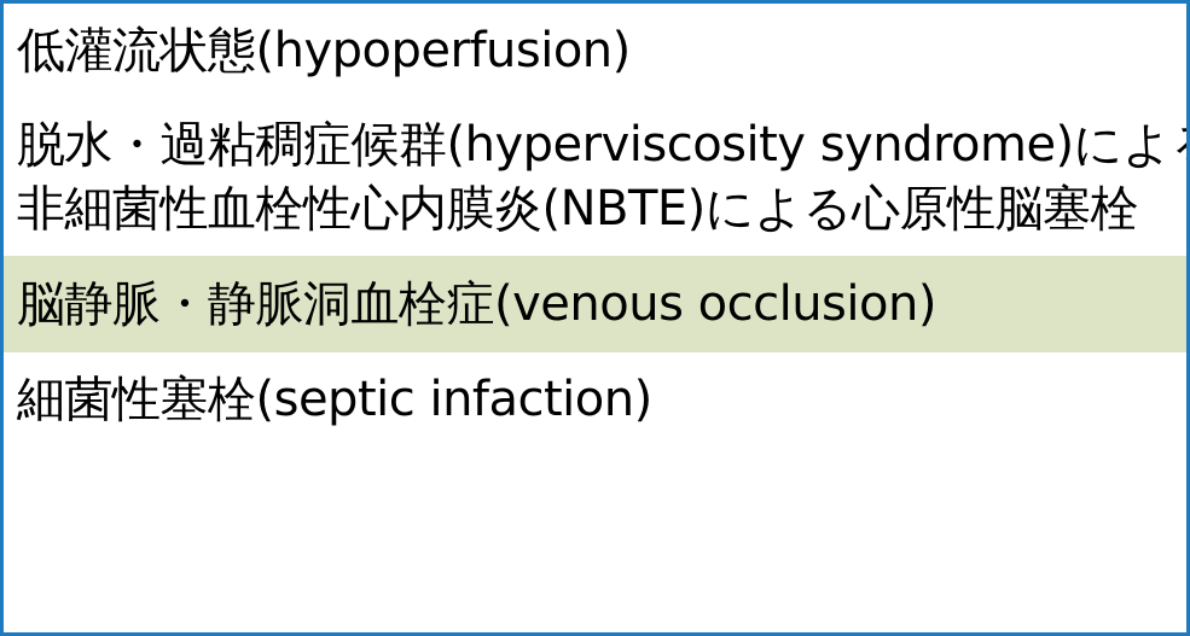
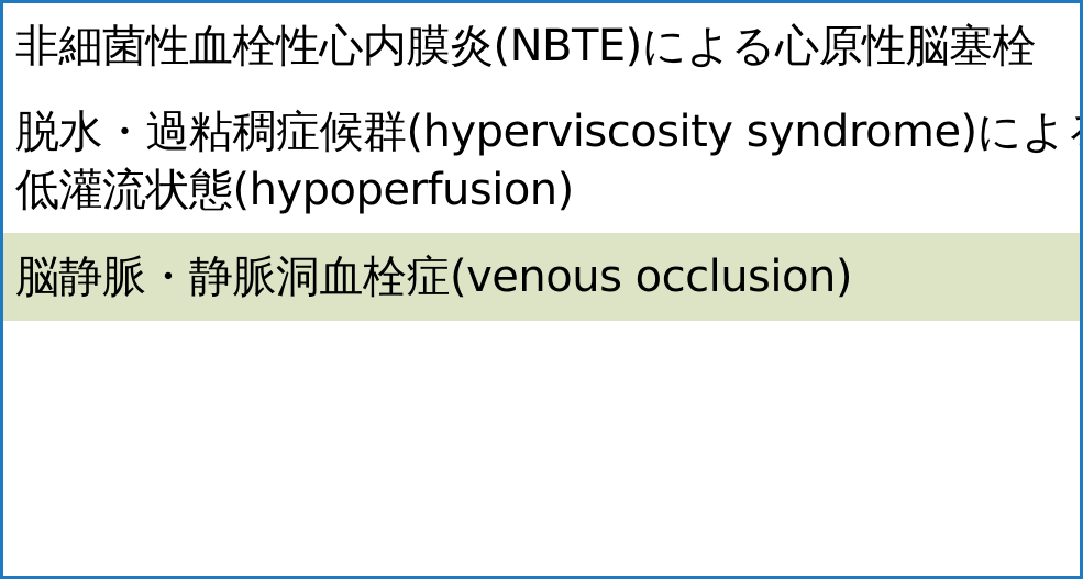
- 低灌流状態(hypoperfusion)
+ 非細菌性血栓性心内膜炎(NBTE)による心原性脳塞栓
  脱水・過粘稠症候群(hyperviscosity syndrome)によ
- 非細菌性血栓性心内膜炎(NBTE)による心原性脳塞栓
+ 低灌流状態(hypoperfusion)
  脳静脈・静脈洞血栓症(venous occlusion)
- 細菌性塞栓(septic infaction)
